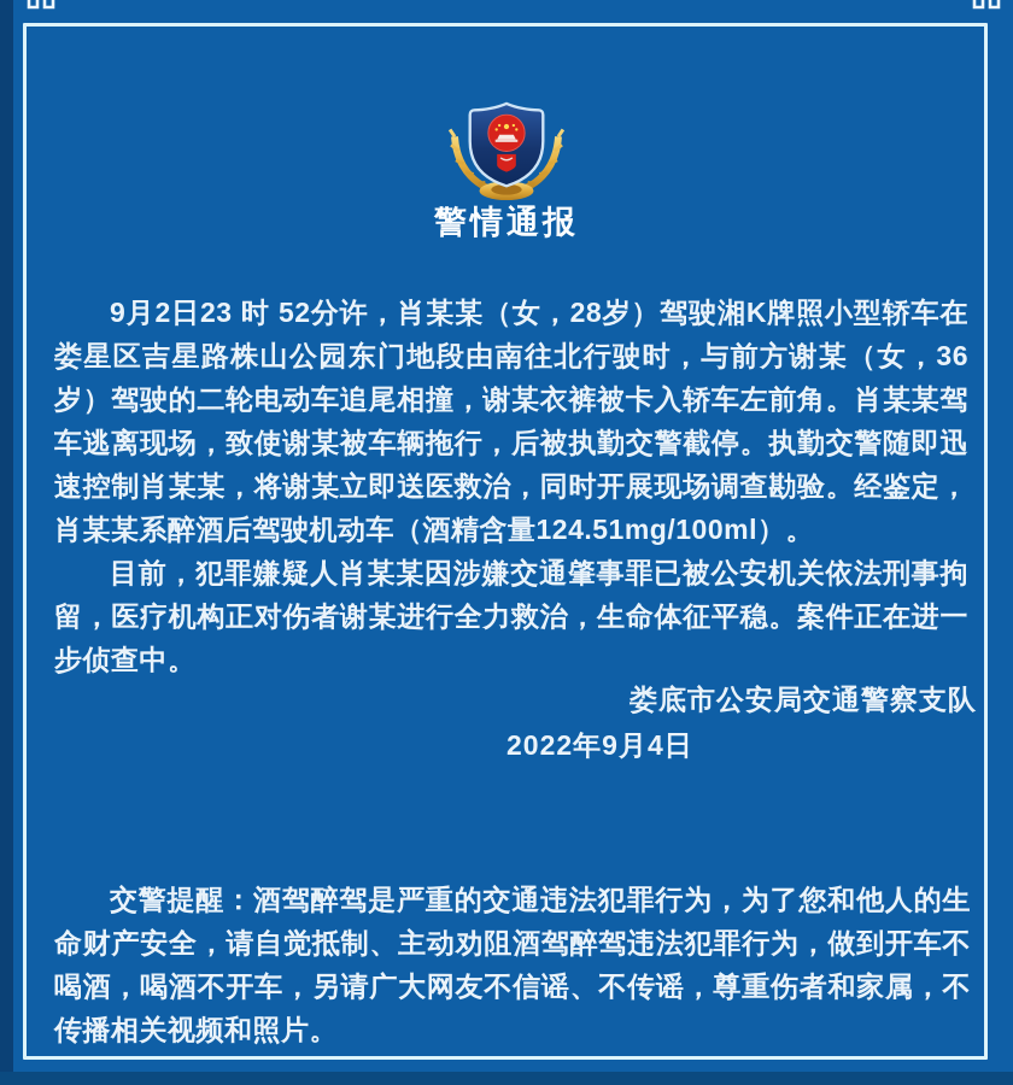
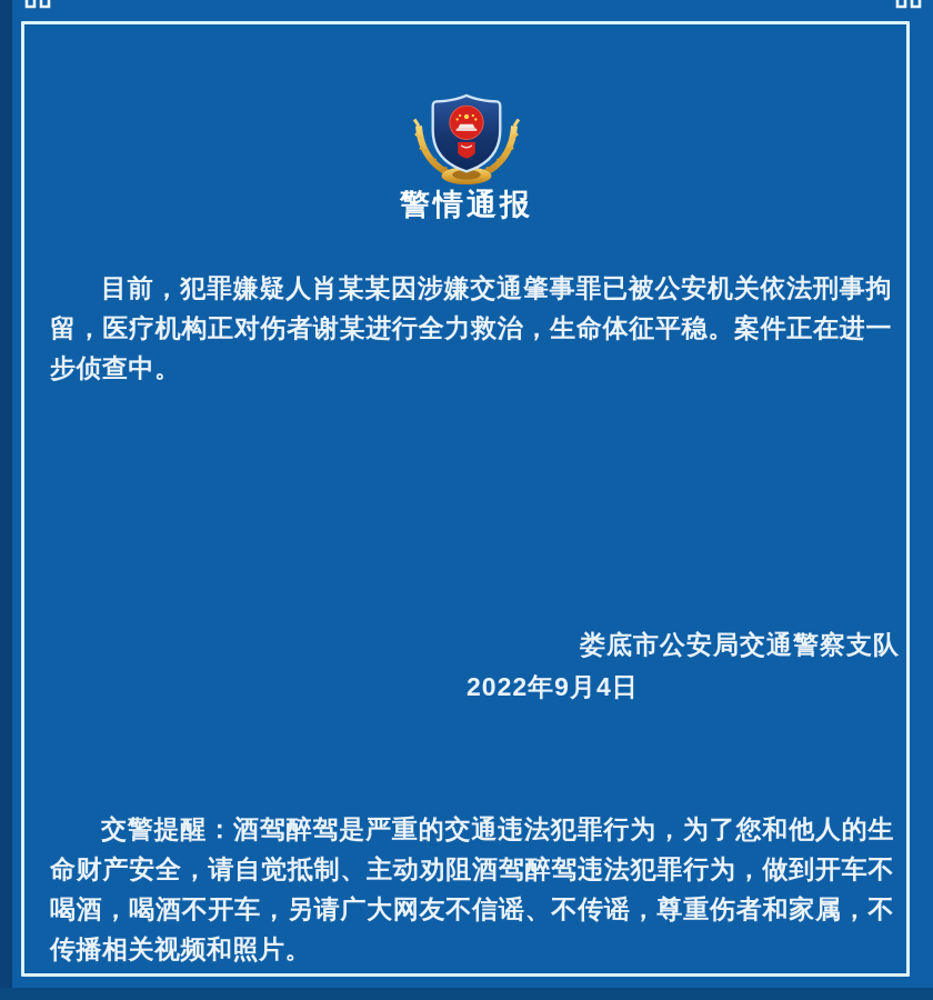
  警情通报
- 9月2日23 时 52分许，肖某某（女，28岁）驾驶湘K牌照小型轿车在娄星区吉星路株山公园东门地段由南往北行驶时，与前方谢某（女，36岁）驾驶的二轮电动车追尾相撞，谢某衣裤被卡入轿车左前角。肖某某驾车逃离现场，致使谢某被车辆拖行，后被执勤交警截停。执勤交警随即迅速控制肖某某，将谢某立即送医救治，同时开展现场调查勘验。经鉴定，肖某某系醉酒后驾驶机动车（酒精含量124.51mg/100ml）。
  目前，犯罪嫌疑人肖某某因涉嫌交通肇事罪已被公安机关依法刑事拘留，医疗机构正对伤者谢某进行全力救治，生命体征平稳。案件正在进一步侦查中。
  娄底市公安局交通警察支队
  2022年9月4日
  交警提醒：酒驾醉驾是严重的交通违法犯罪行为，为了您和他人的生命财产安全，请自觉抵制、主动劝阻酒驾醉驾违法犯罪行为，做到开车不喝酒，喝酒不开车，另请广大网友不信谣、不传谣，尊重伤者和家属，不传播相关视频和照片。
